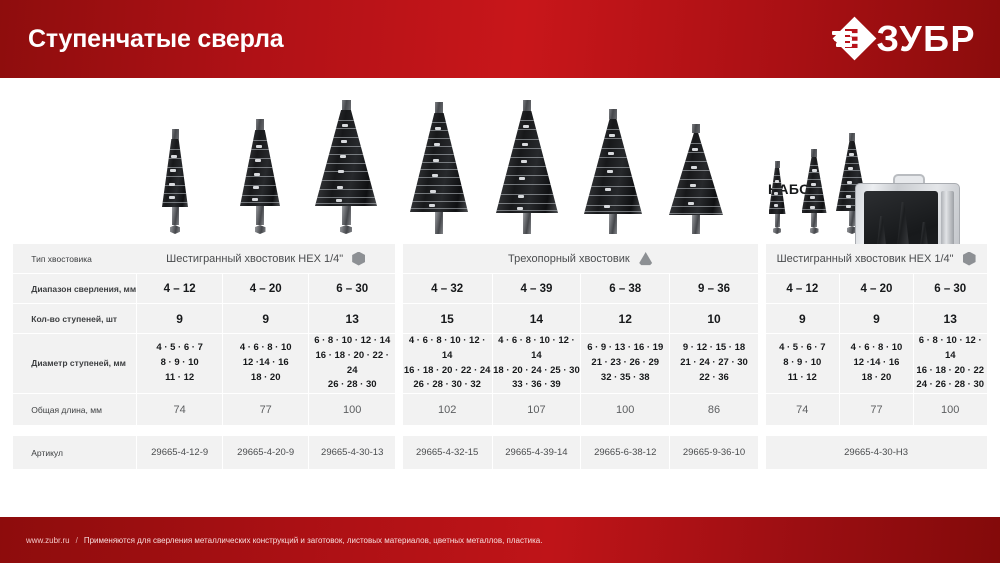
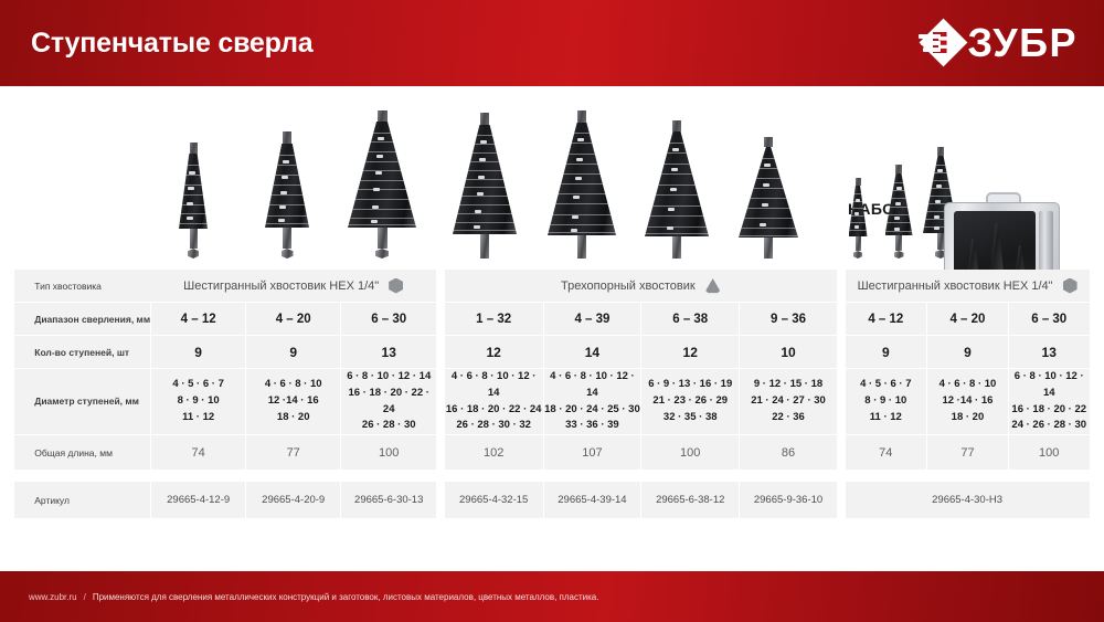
  Ступенчатые сверла
  ЗУБР
  	Тип хвостовика	Шестигранный хвостовик HEX 1/4"		Трехопорный хвостовик		Шестигранный хвостовик HEX 1/4"
- 	Диапазон сверления, мм	4 – 12	4 – 20	6 – 30		4 – 32	4 – 39	6 – 38	9 – 36		4 – 12	4 – 20	6 – 30
+ 	Диапазон сверления, мм	4 – 12	4 – 20	6 – 30		1 – 32	4 – 39	6 – 38	9 – 36		4 – 12	4 – 20	6 – 30
- 	Кол-во ступеней, шт	9	9	13		15	14	12	10		9	9	13
+ 	Кол-во ступеней, шт	9	9	13		12	14	12	10		9	9	13
  	Диаметр ступеней, мм	4 · 5 · 6 · 7 8 · 9 · 10 11 · 12	4 · 6 · 8 · 10 12 ·14 · 16 18 · 20	6 · 8 · 10 · 12 · 14 16 · 18 · 20 · 22 · 24 26 · 28 · 30		4 · 6 · 8 · 10 · 12 · 14 16 · 18 · 20 · 22 · 24 26 · 28 · 30 · 32	4 · 6 · 8 · 10 · 12 · 14 18 · 20 · 24 · 25 · 30 33 · 36 · 39	6 · 9 · 13 · 16 · 19 21 · 23 · 26 · 29 32 · 35 · 38	9 · 12 · 15 · 18 21 · 24 · 27 · 30 22 · 36		4 · 5 · 6 · 7 8 · 9 · 10 11 · 12	4 · 6 · 8 · 10 12 ·14 · 16 18 · 20	6 · 8 · 10 · 12 · 14 16 · 18 · 20 · 22 24 · 26 · 28 · 30
  	Общая длина, мм	74	77	100		102	107	100	86		74	77	100
- 	Артикул	29665-4-12-9	29665-4-20-9	29665-4-30-13		29665-4-32-15	29665-4-39-14	29665-6-38-12	29665-9-36-10		29665-4-30-Н3
+ 	Артикул	29665-4-12-9	29665-4-20-9	29665-6-30-13		29665-4-32-15	29665-4-39-14	29665-6-38-12	29665-9-36-10		29665-4-30-Н3
  www.zubr.ru
  /
  Применяются для сверления металлических конструкций и заготовок, листовых материалов, цветных металлов, пластика.
